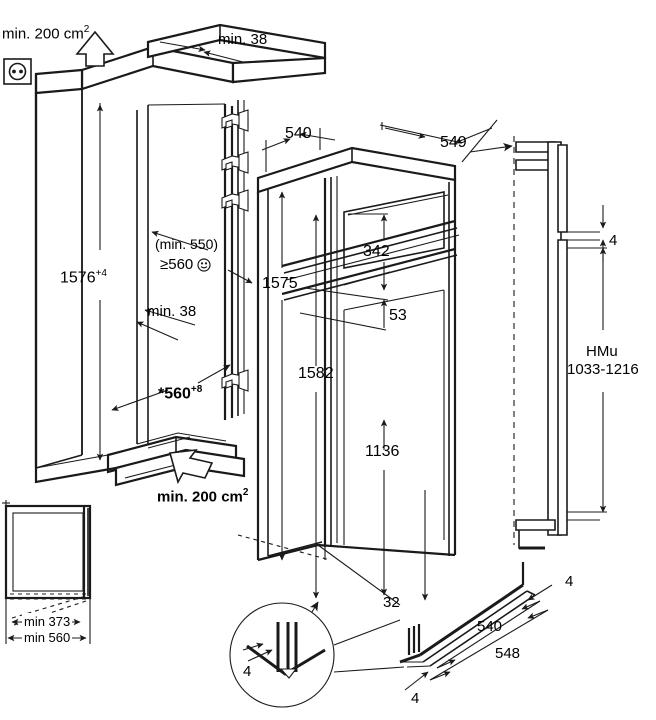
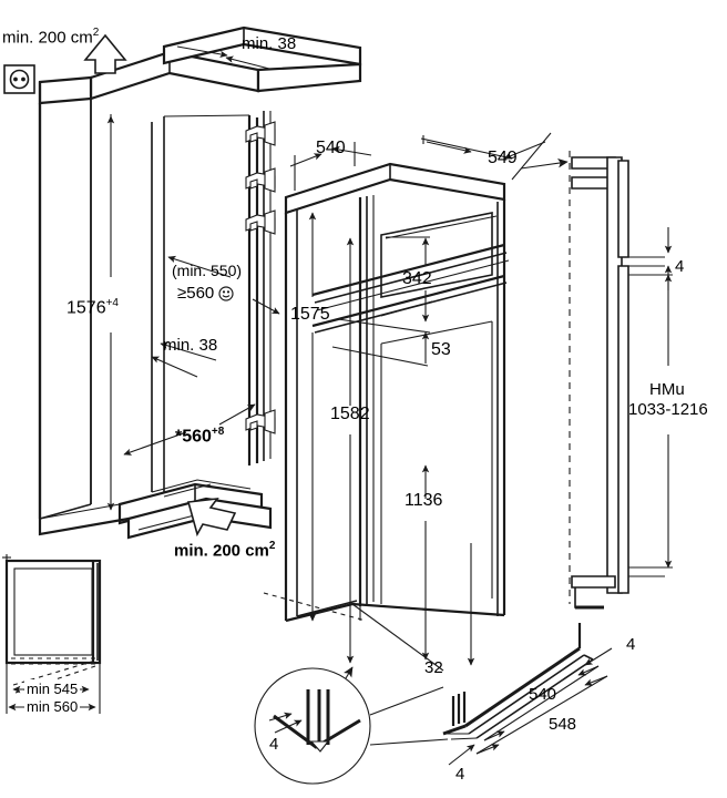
  min. 200 cm2
  min. 38
  1576+4
  (min. 550)
  ≥560
  min. 38
  *560+8
  min. 200 cm2
  540
  549
  1575
  342
  53
  1582
  1136
  32
  4
  HMu
  1033-1216
  540
  548
  4
  4
  4
- min 373
+ min 545
  min 560
